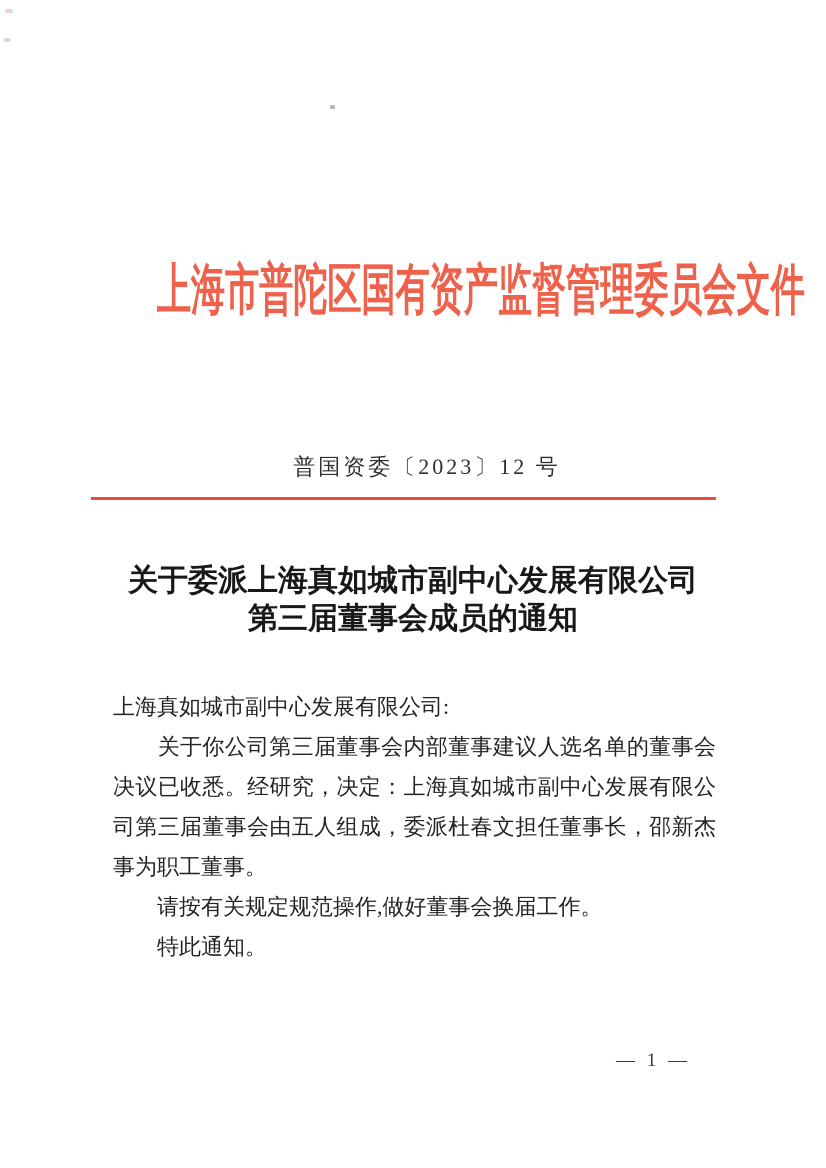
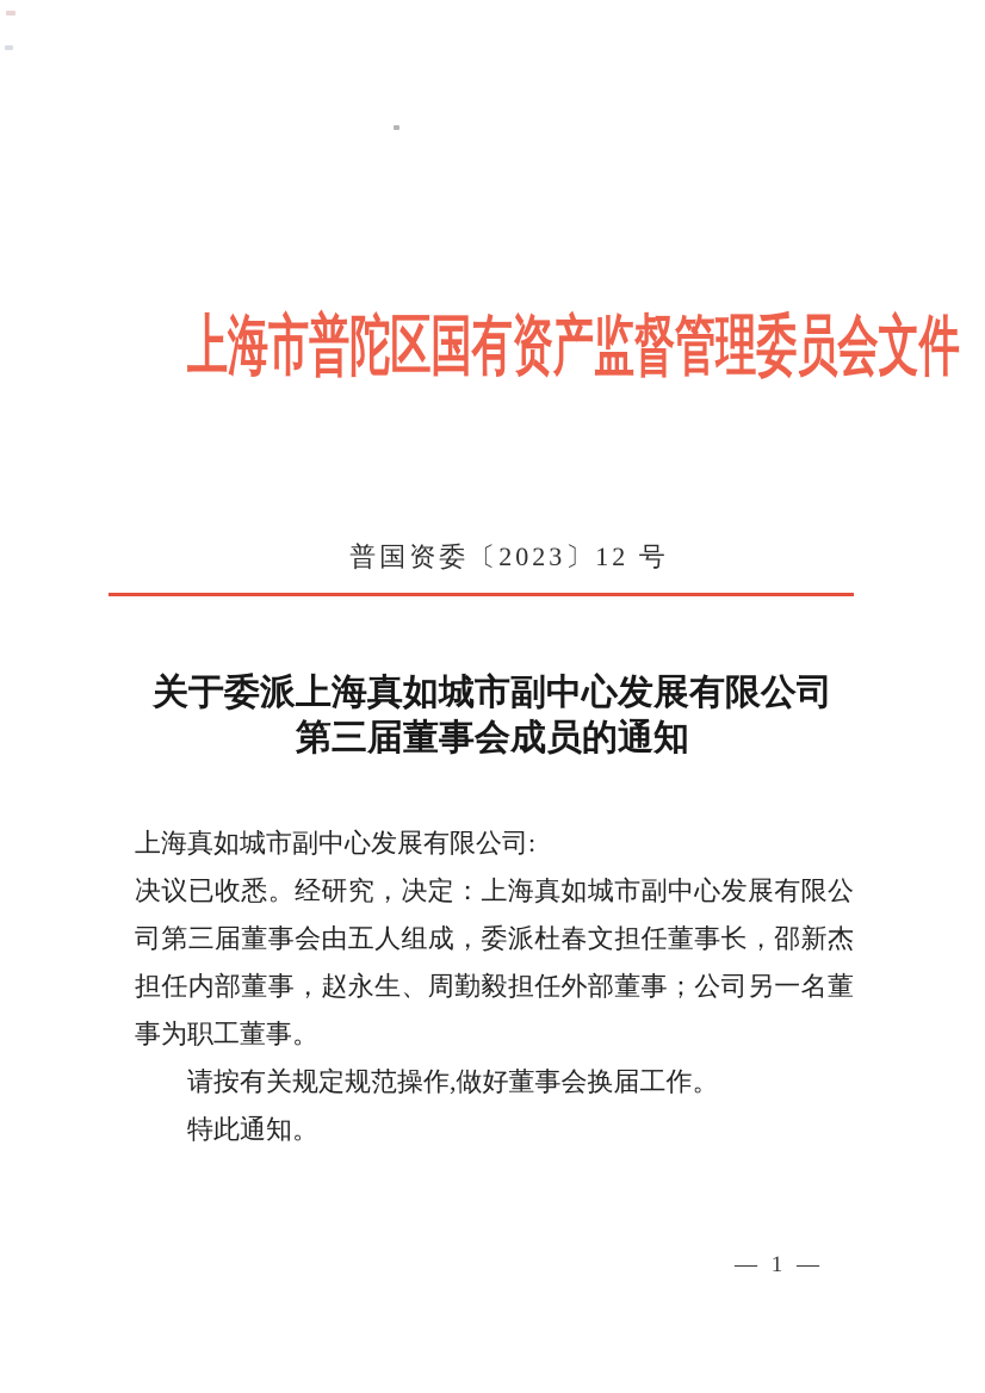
  上海市普陀区国有资产监督管理委员会文件
  普国资委〔2023〕12 号
  关于委派上海真如城市副中心发展有限公司
  第三届董事会成员的通知
  上海真如城市副中心发展有限公司:
- 关于你公司第三届董事会内部董事建议人选名单的董事会
  决议已收悉。经研究，决定：上海真如城市副中心发展有限公
  司第三届董事会由五人组成，委派杜春文担任董事长，邵新杰
+ 担任内部董事，赵永生、周勤毅担任外部董事；公司另一名董
  事为职工董事。
  请按有关规定规范操作,做好董事会换届工作。
  特此通知。
  — 1 —
